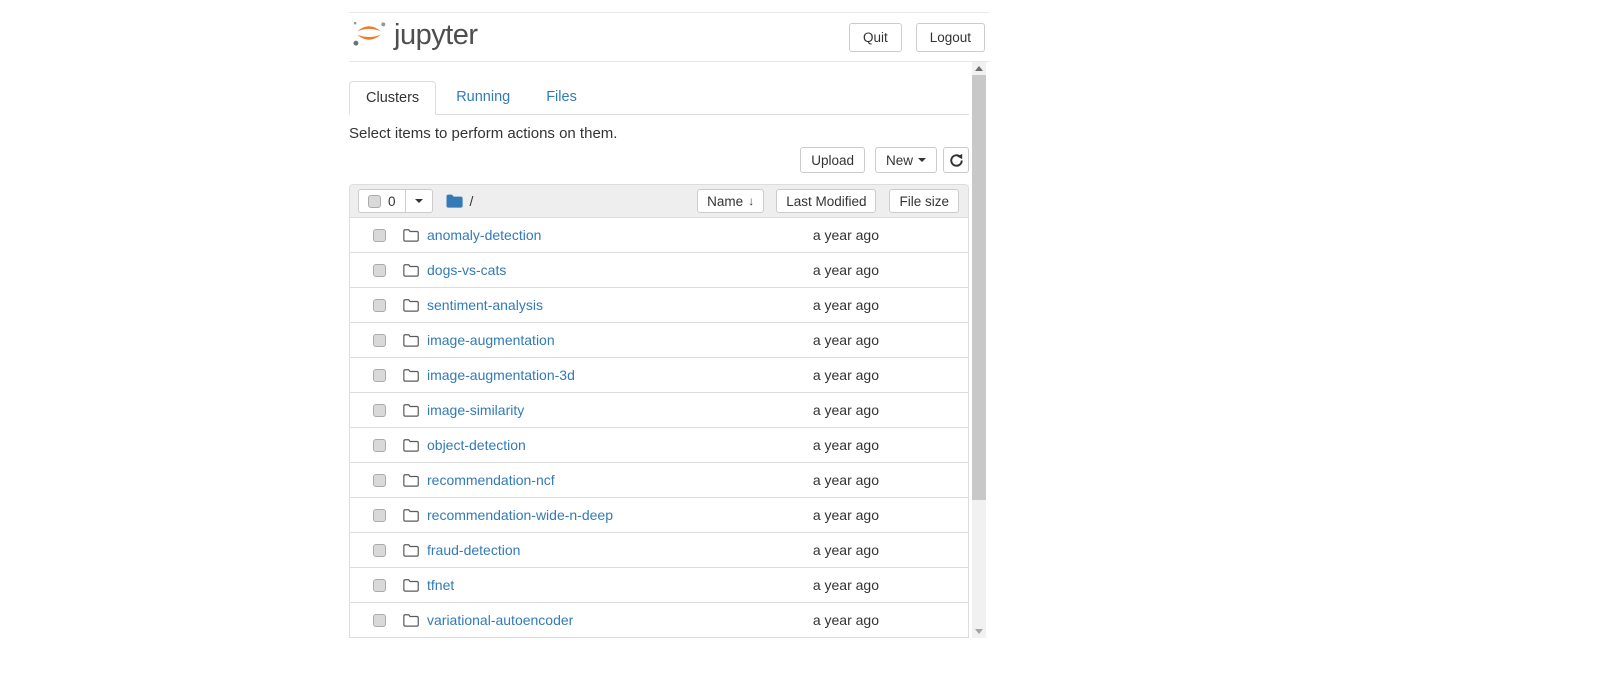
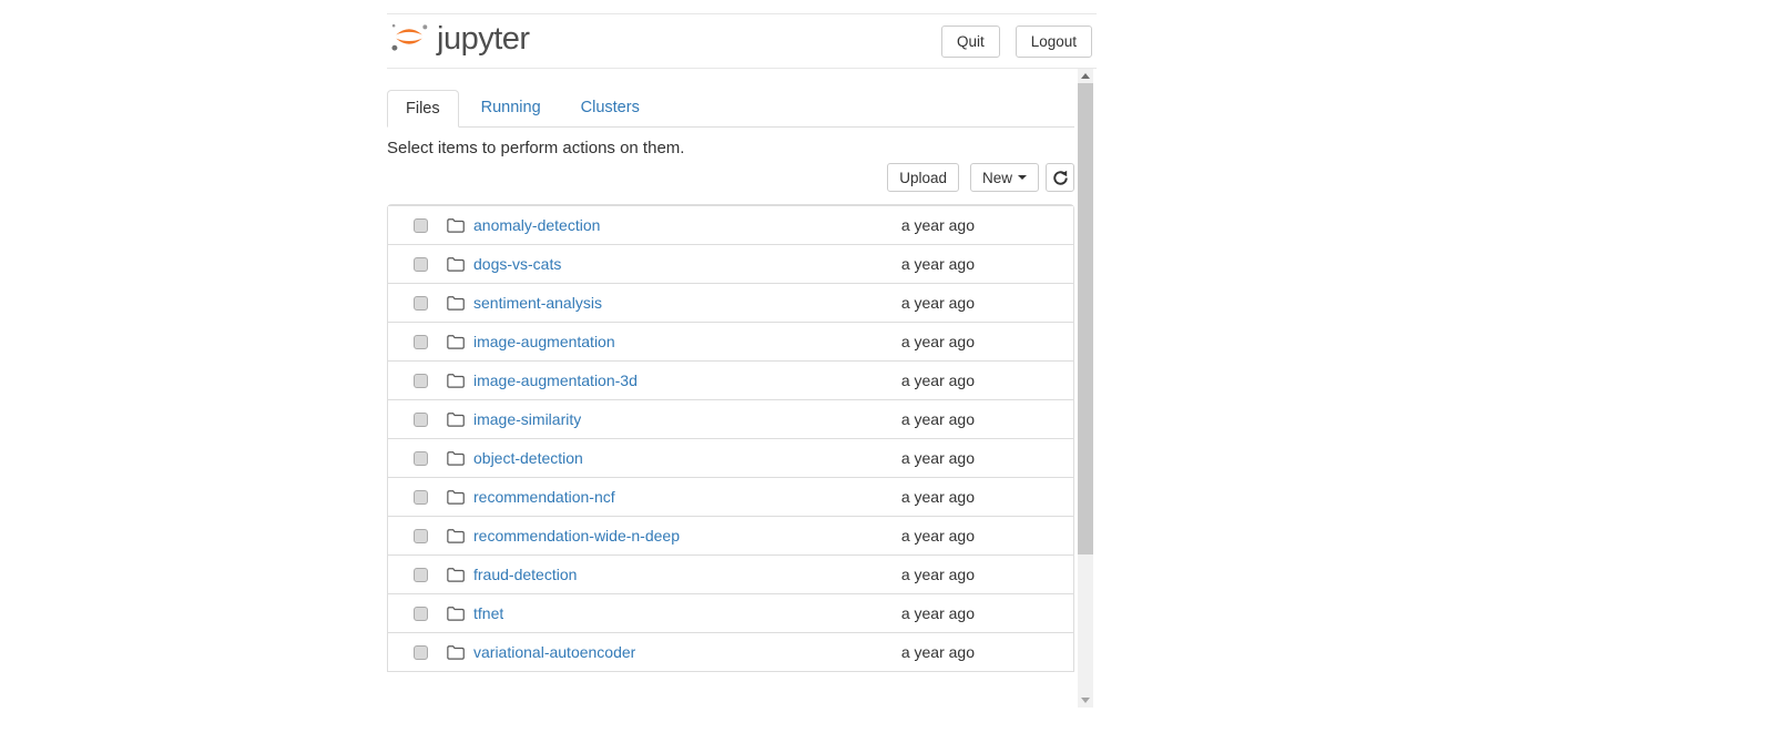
  jupyter
  Quit
  Logout
- Clusters
+ Files
  Running
- Files
+ Clusters
  Select items to perform actions on them.
  Upload
  New
- 0
- /
- Name
- ↓
- Last Modified
- File size
  anomaly-detection
  a year ago
  dogs-vs-cats
  a year ago
  sentiment-analysis
  a year ago
  image-augmentation
  a year ago
  image-augmentation-3d
  a year ago
  image-similarity
  a year ago
  object-detection
  a year ago
  recommendation-ncf
  a year ago
  recommendation-wide-n-deep
  a year ago
  fraud-detection
  a year ago
  tfnet
  a year ago
  variational-autoencoder
  a year ago
